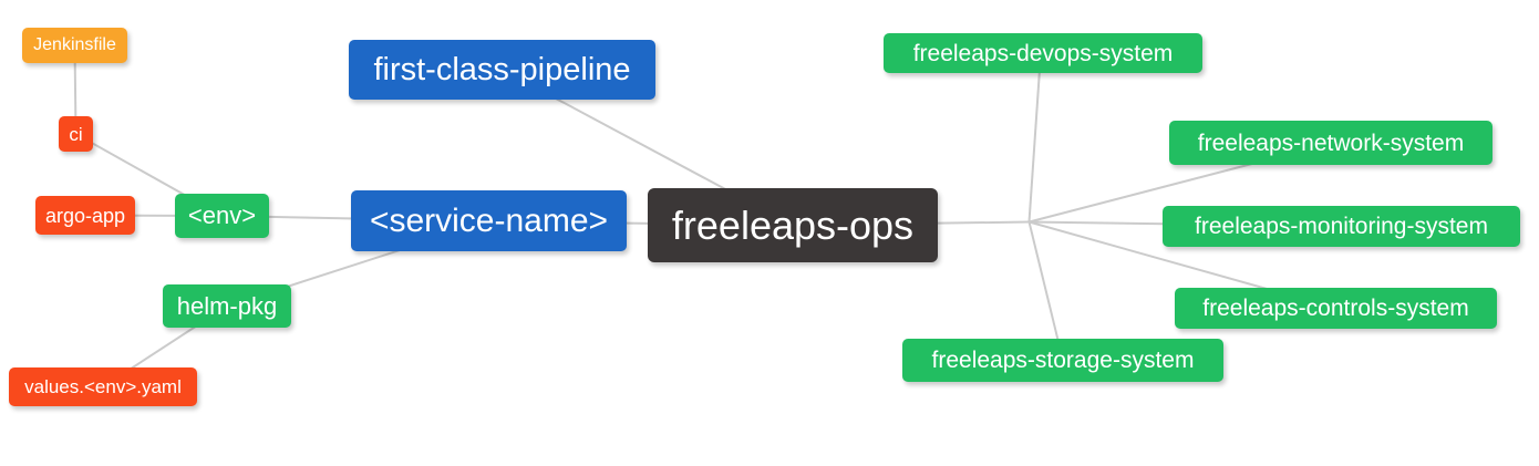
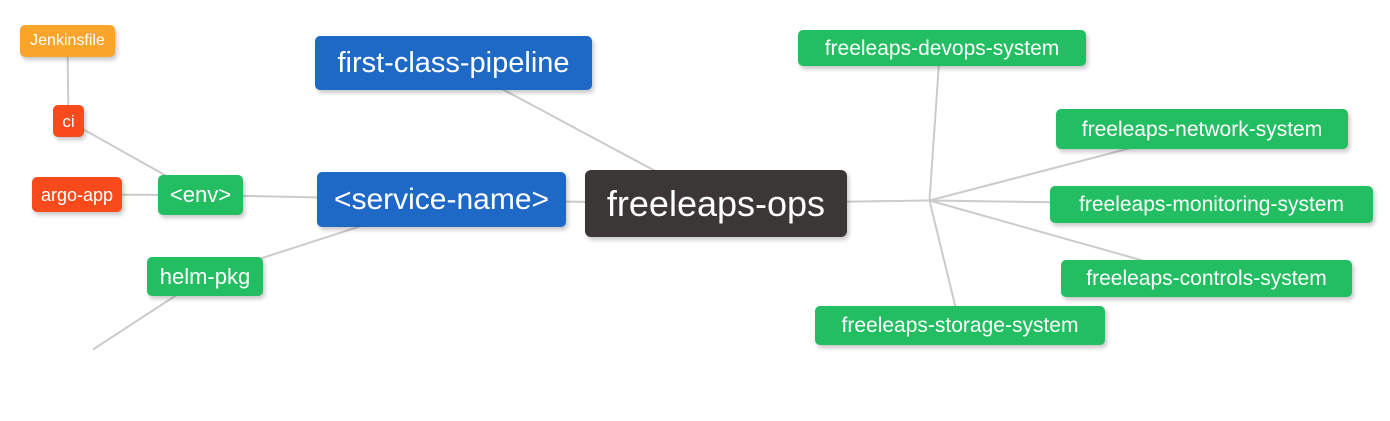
  Jenkinsfile
  ci
  argo-app
  <env>
  helm-pkg
- values.<env>.yaml
  first-class-pipeline
  <service-name>
  freeleaps-ops
  freeleaps-devops-system
  freeleaps-network-system
  freeleaps-monitoring-system
  freeleaps-controls-system
  freeleaps-storage-system
